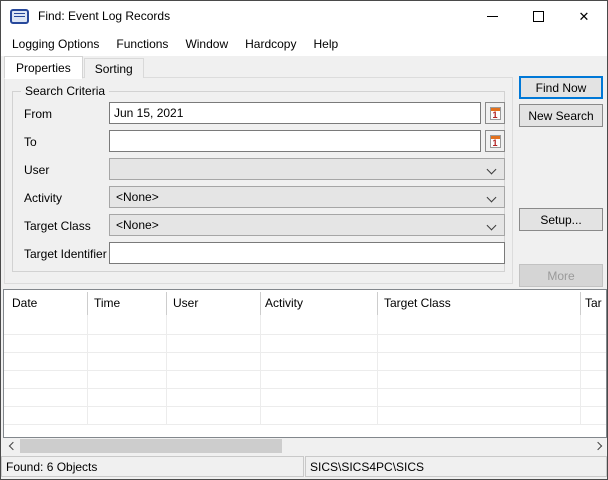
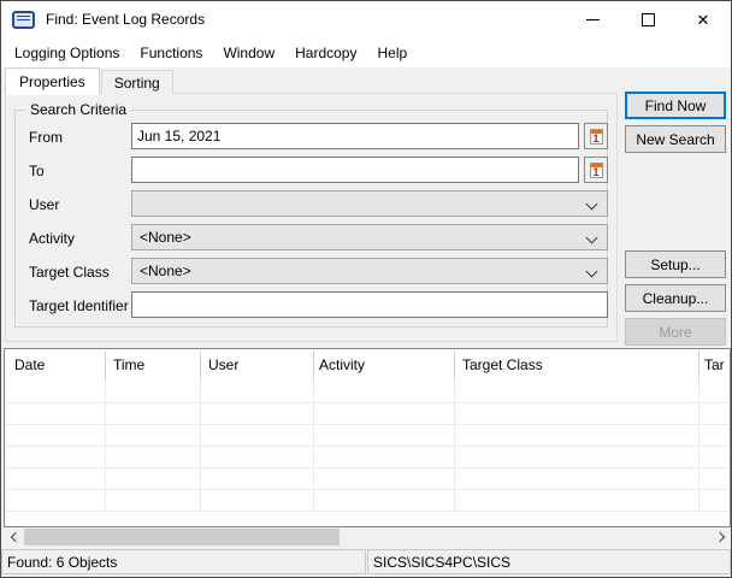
  Find: Event Log Records
  ✕
  Logging Options
  Functions
  Window
  Hardcopy
  Help
  Properties
  Sorting
  Search Criteria
  From
  Jun 15, 2021
  To
  User
  Activity
  <None>
  Target Class
  <None>
  Target Identifier
  Find Now
  New Search
  Setup...
+ Cleanup...
  More
  Date
  Time
  User
  Activity
  Target Class
  Tar
  Found: 6 Objects
  SICS\SICS4PC\SICS
